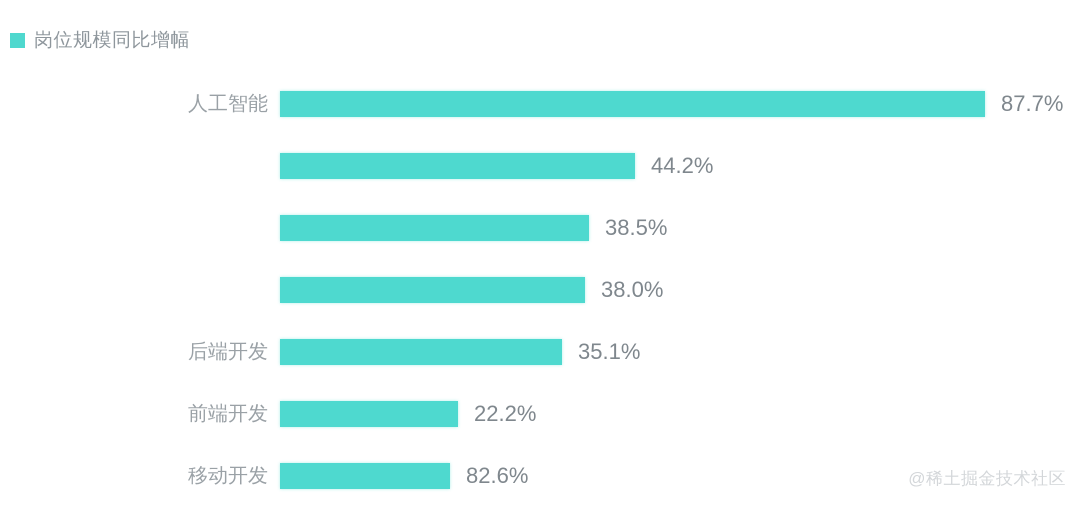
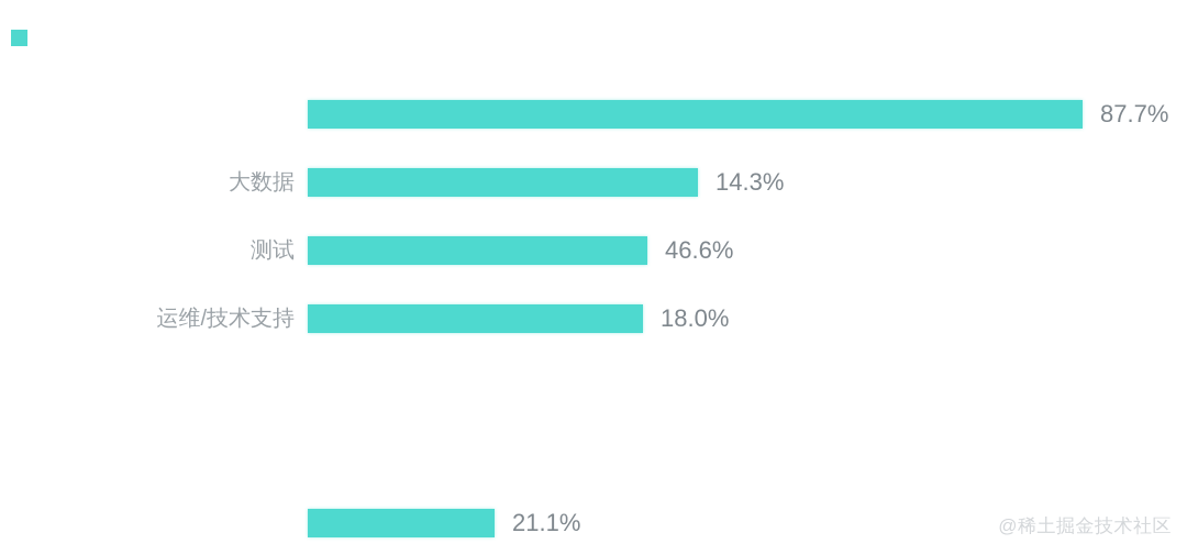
- 岗位规模同比增幅
- 人工智能
  87.7%
+ 大数据
- 44.2%
+ 14.3%
+ 测试
- 38.5%
+ 46.6%
+ 运维/技术支持
- 38.0%
+ 18.0%
- 后端开发
- 35.1%
- 前端开发
- 22.2%
- 移动开发
- 82.6%
+ 21.1%
  @稀土掘金技术社区
